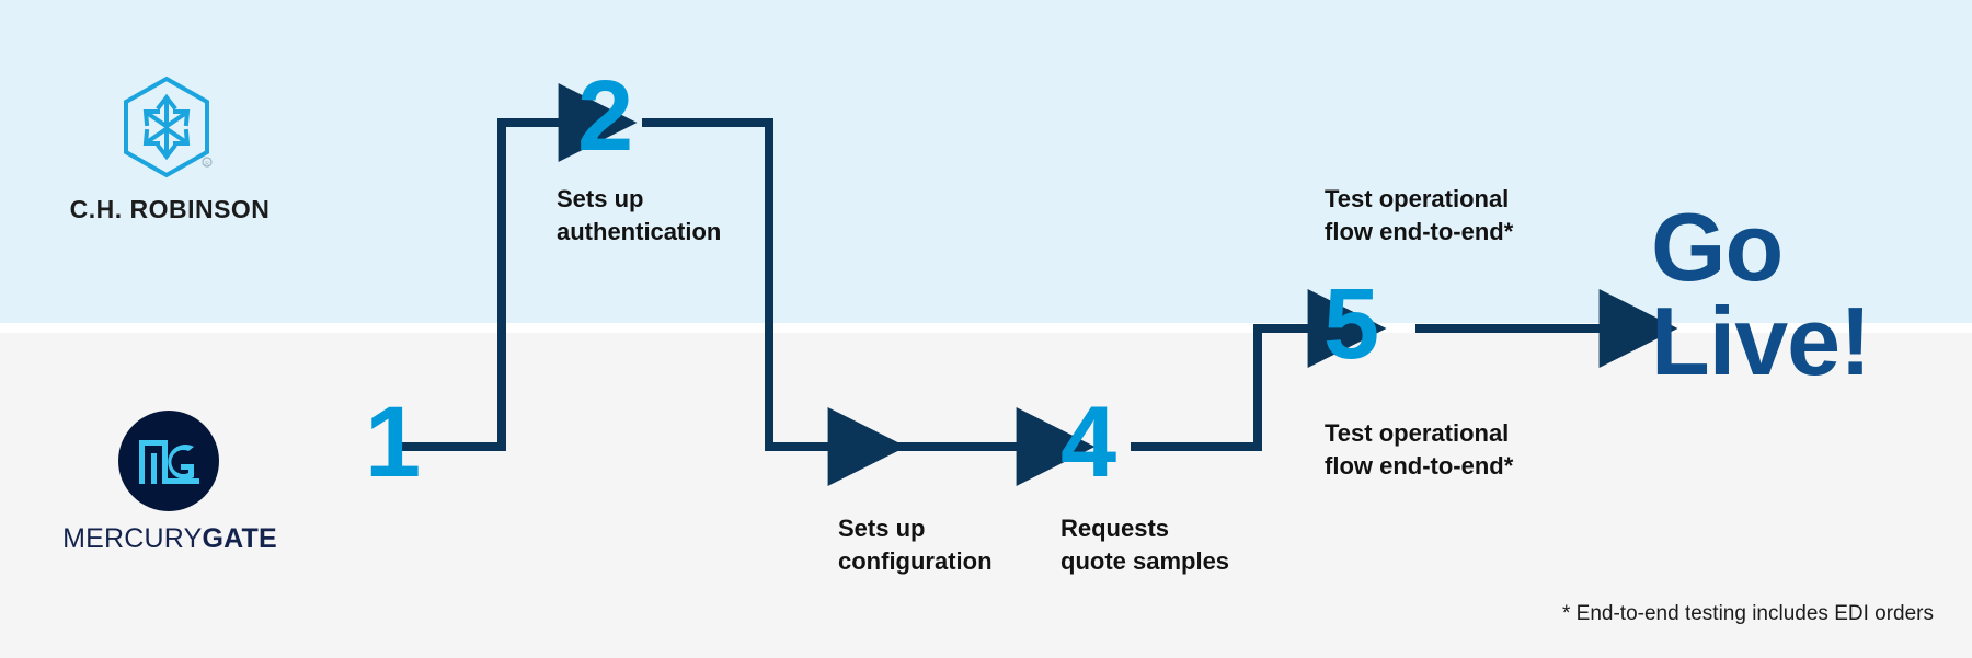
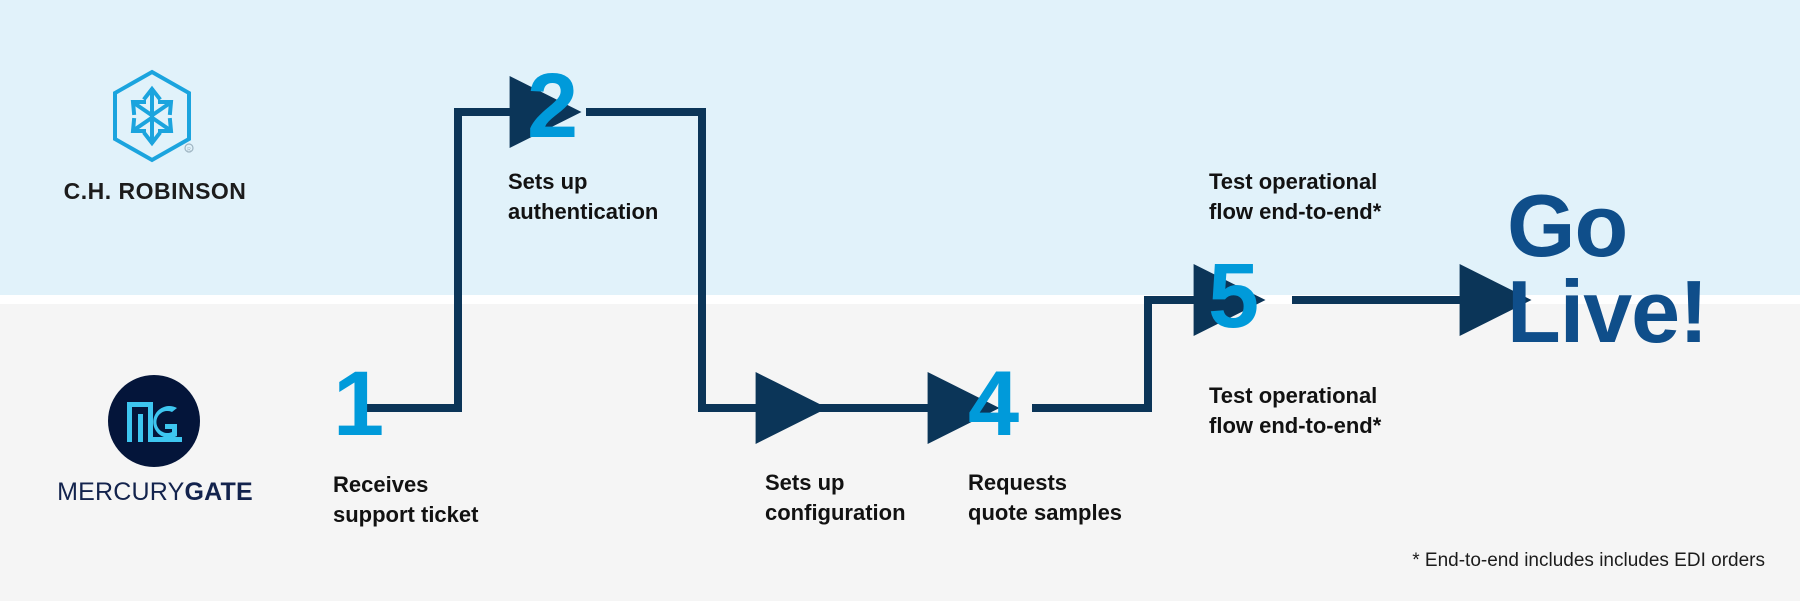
  C.H. ROBINSON
  MERCURYGATE
  1
  2
  4
  5
+ Receives
+ support ticket
  Sets up
  authentication
  Sets up
  configuration
  Requests
  quote samples
  Test operational
  flow end-to-end*
  Test operational
  flow end-to-end*
  Go
  Live!
- * End-to-end testing includes EDI orders
+ * End-to-end includes includes EDI orders
